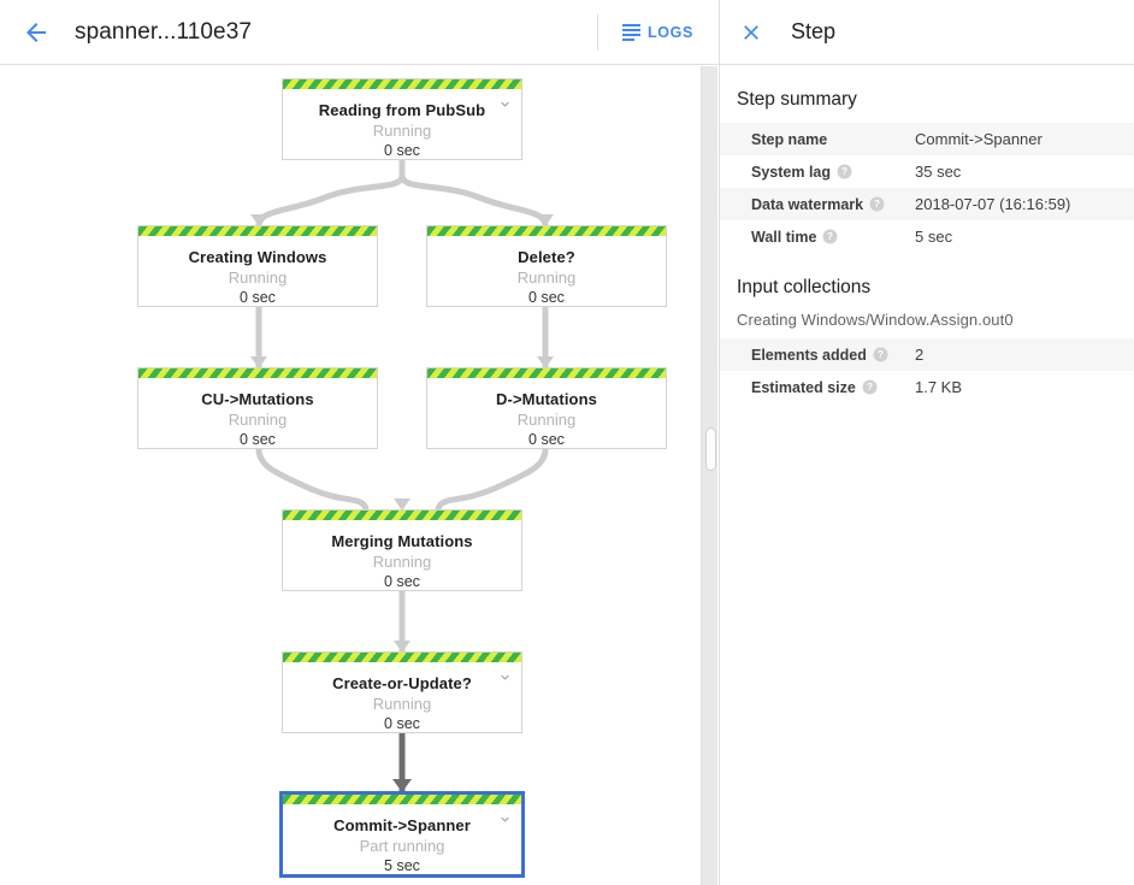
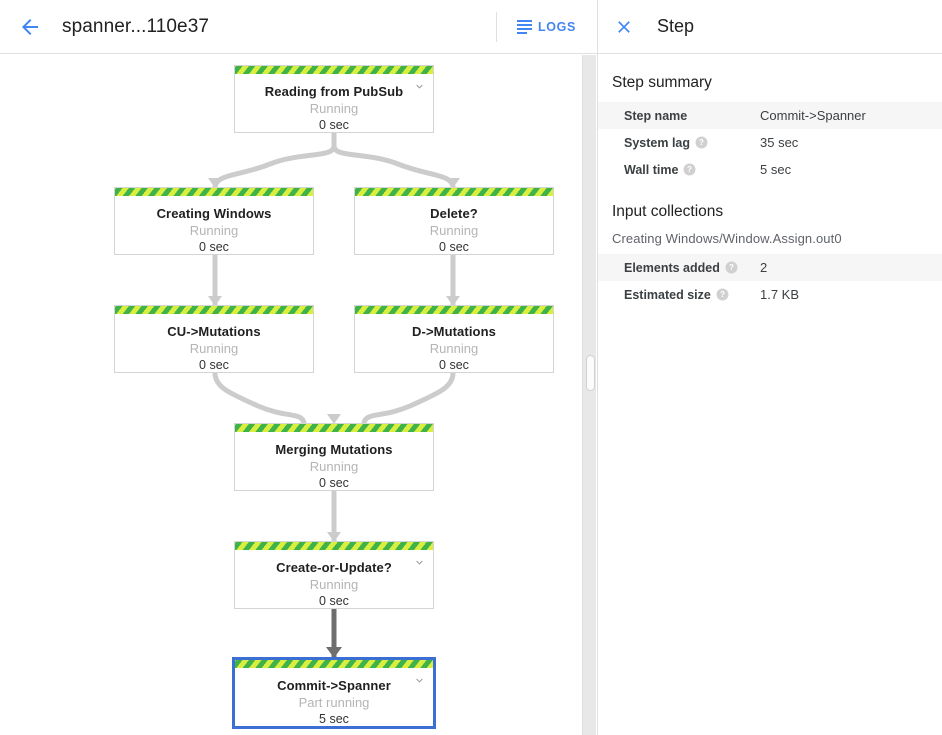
  spanner...110e37
  LOGS
  Reading from PubSub
  Running
  0 sec
  Creating Windows
  Running
  0 sec
  Delete?
  Running
  0 sec
  CU->Mutations
  Running
  0 sec
  D->Mutations
  Running
  0 sec
  Merging Mutations
  Running
  0 sec
  Create-or-Update?
  Running
  0 sec
  Commit->Spanner
  Part running
  5 sec
  Step
  Step summary
  Step name	Commit->Spanner
  System lag ?	35 sec
- Data watermark ?	2018-07-07 (16:16:59)
  Wall time ?	5 sec
  Input collections
  Creating Windows/Window.Assign.out0
  Elements added ?	2
  Estimated size ?	1.7 KB
